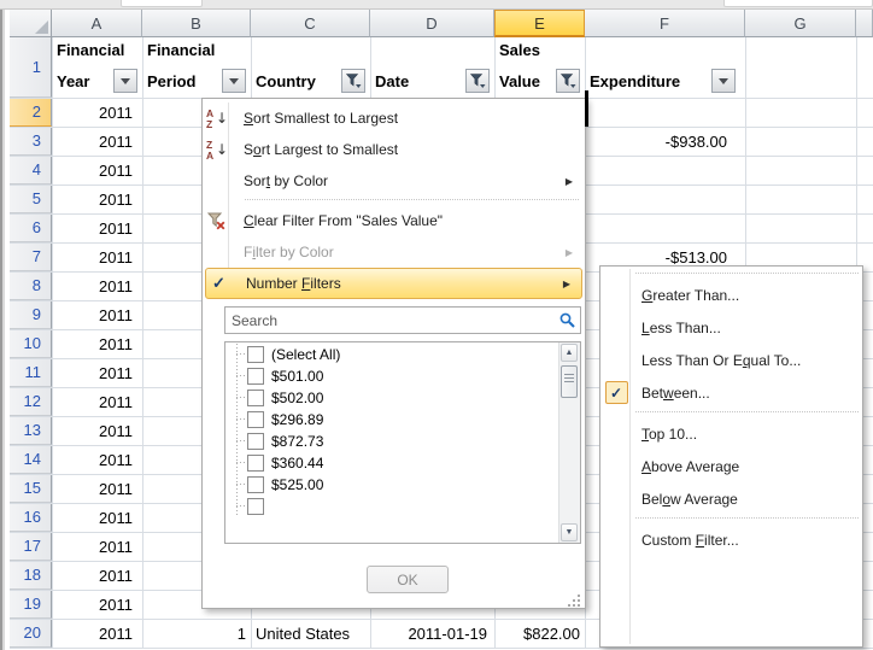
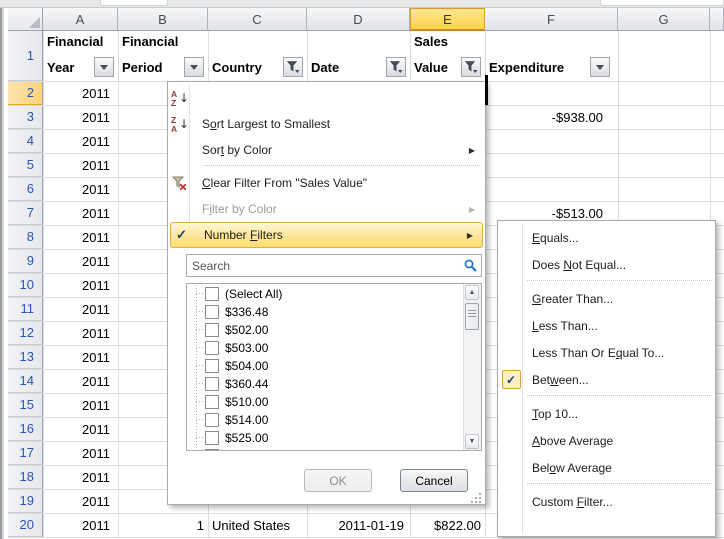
  A
  B
  C
  D
  E
  F
  G
  1
  2
  3
  4
  5
  6
  7
  8
  9
  10
  11
  12
  13
  14
  15
  16
  17
  18
  19
  20
  Financial
  Year
  Financial
  Period
  Country
  Date
  Sales
  Value
  Expenditure
  2011
  2011
  -$938.00
  2011
  2011
  2011
  2011
  -$513.00
  2011
  2011
  2011
  2011
  2011
  2011
  2011
  2011
  2011
  2011
  2011
  2011
  2011
  1
  United States
  2011-01-19
  $822.00
  A
  Z
  ↓
- Sort Smallest to Largest
  Z
  A
  ↓
  Sort Largest to Smallest
  Sort by Color
  ▶
  Clear Filter From "Sales Value"
  Filter by Color
  ▶
  ✓
  Number Filters
  ▶
  Search
  (Select All)
- $501.00
+ $336.48
  $502.00
- $296.89
+ $503.00
- $872.73
+ $504.00
  $360.44
+ $510.00
+ $514.00
  $525.00
  OK
+ Cancel
+ Equals...
+ Does Not Equal...
  Greater Than...
  Less Than...
  Less Than Or Equal To...
  ✓
  Between...
  Top 10...
  Above Average
  Below Average
  Custom Filter...
